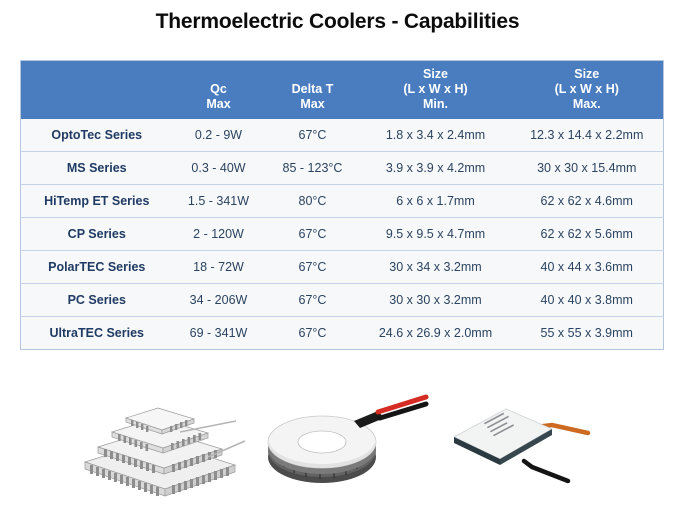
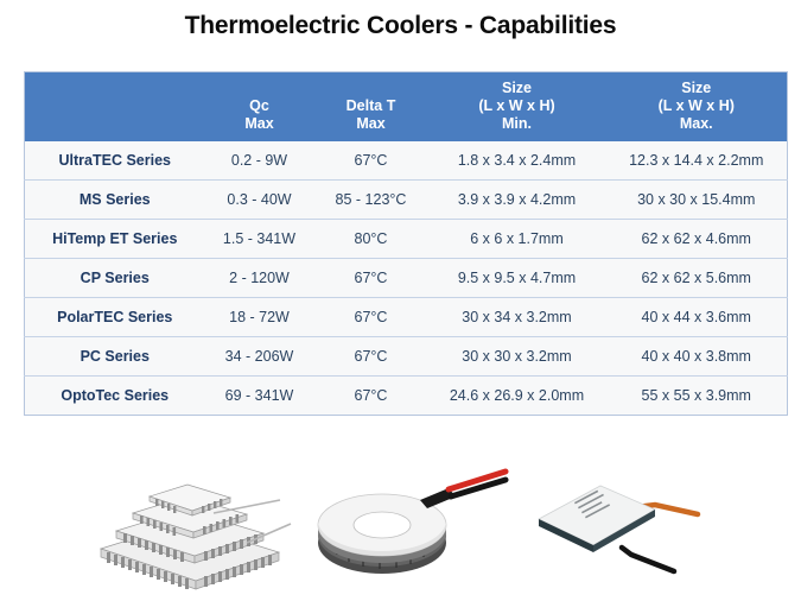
  Thermoelectric Coolers - Capabilities
  	Qc Max	Delta T Max	Size (L x W x H) Min.	Size (L x W x H) Max.
- OptoTec Series	0.2 - 9W	67°C	1.8 x 3.4 x 2.4mm	12.3 x 14.4 x 2.2mm
+ UltraTEC Series	0.2 - 9W	67°C	1.8 x 3.4 x 2.4mm	12.3 x 14.4 x 2.2mm
  MS Series	0.3 - 40W	85 - 123°C	3.9 x 3.9 x 4.2mm	30 x 30 x 15.4mm
  HiTemp ET Series	1.5 - 341W	80°C	6 x 6 x 1.7mm	62 x 62 x 4.6mm
  CP Series	2 - 120W	67°C	9.5 x 9.5 x 4.7mm	62 x 62 x 5.6mm
  PolarTEC Series	18 - 72W	67°C	30 x 34 x 3.2mm	40 x 44 x 3.6mm
  PC Series	34 - 206W	67°C	30 x 30 x 3.2mm	40 x 40 x 3.8mm
- UltraTEC Series	69 - 341W	67°C	24.6 x 26.9 x 2.0mm	55 x 55 x 3.9mm
+ OptoTec Series	69 - 341W	67°C	24.6 x 26.9 x 2.0mm	55 x 55 x 3.9mm
